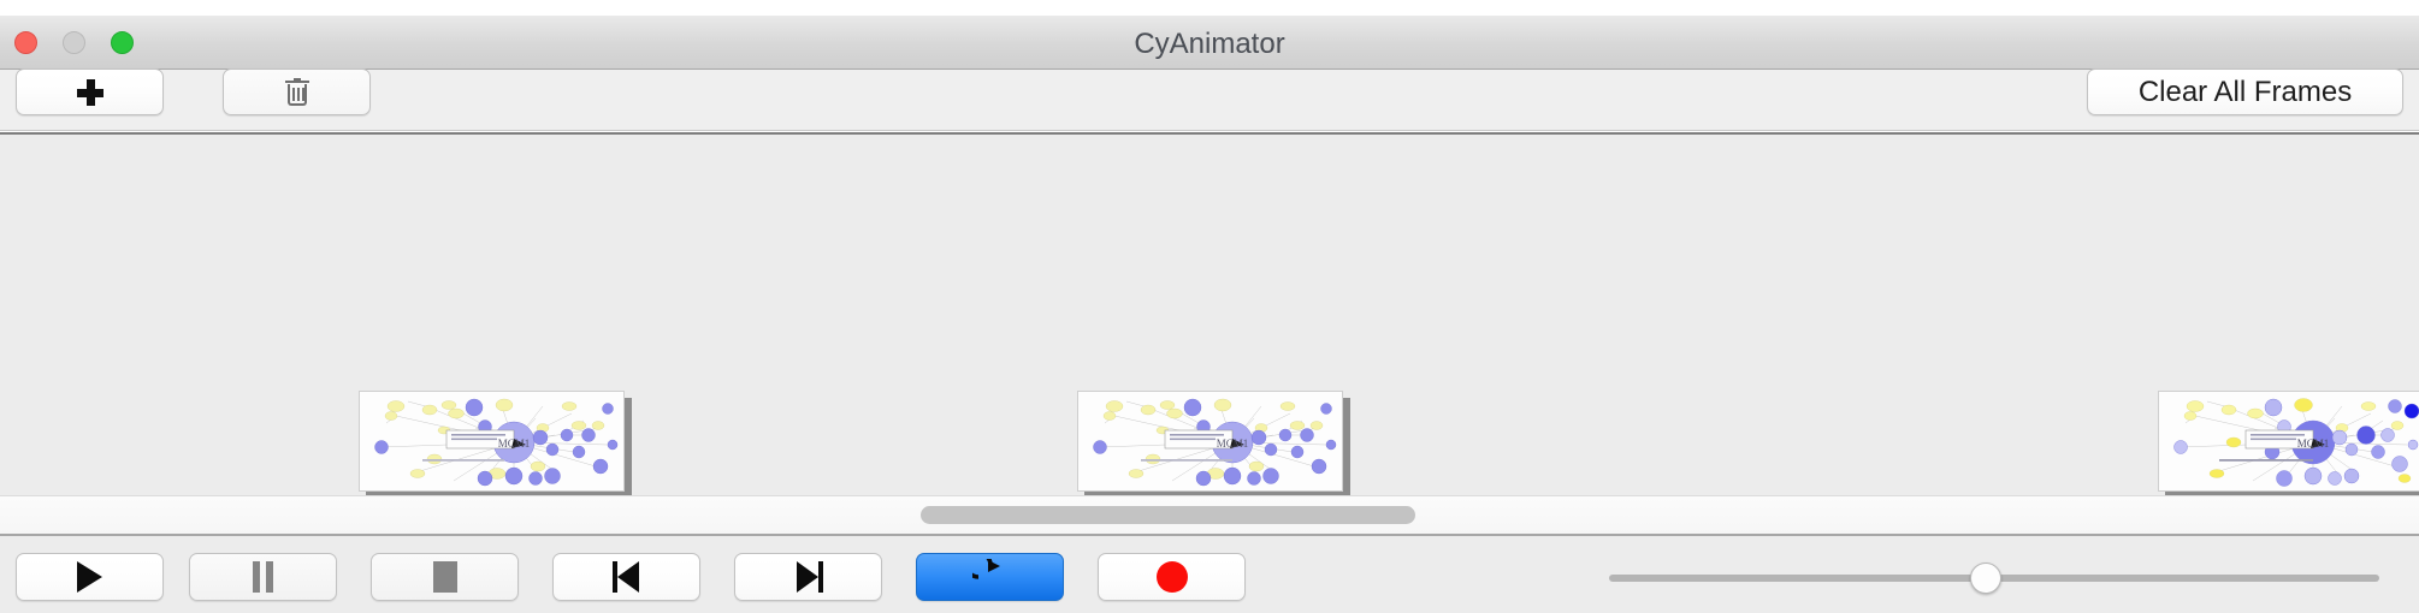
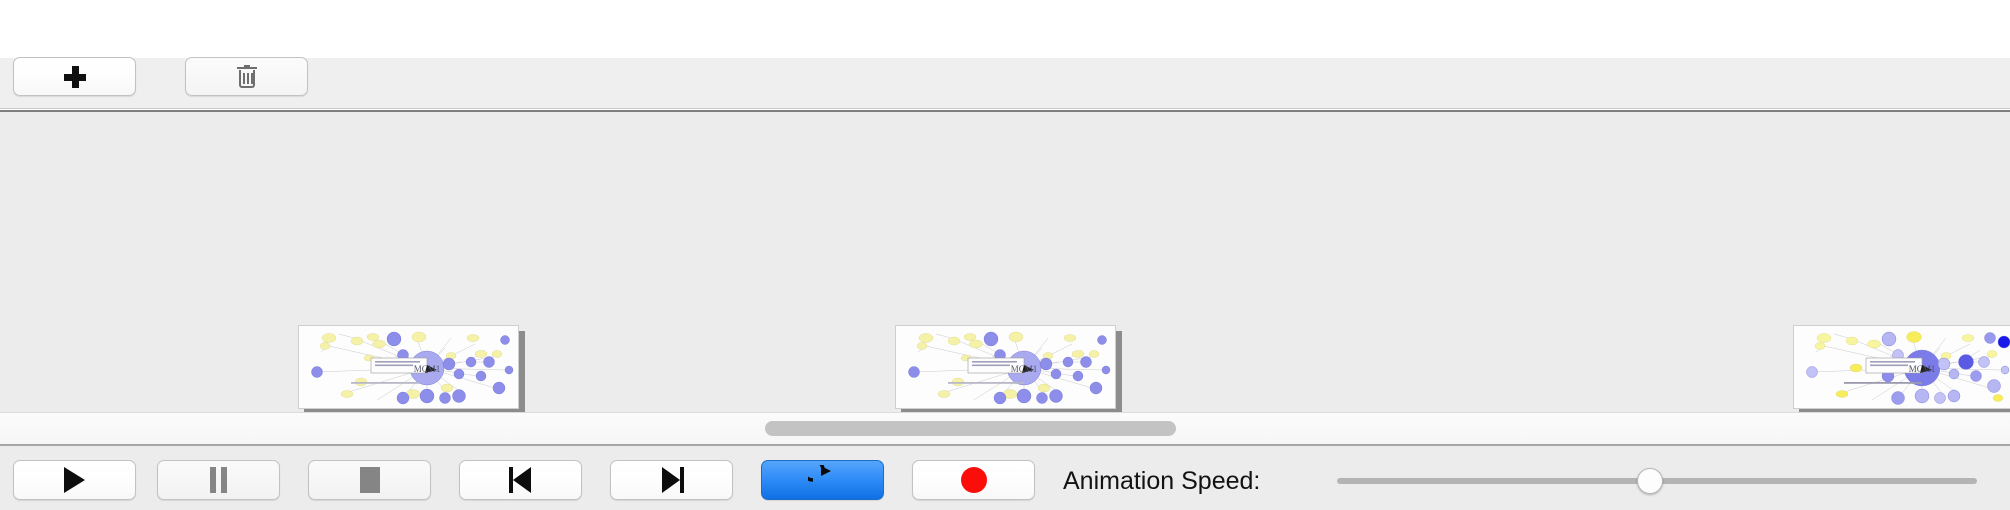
- CyAnimator
- Clear All Frames
  MCM1
  MCM1
  MCM1
+ Animation Speed:
